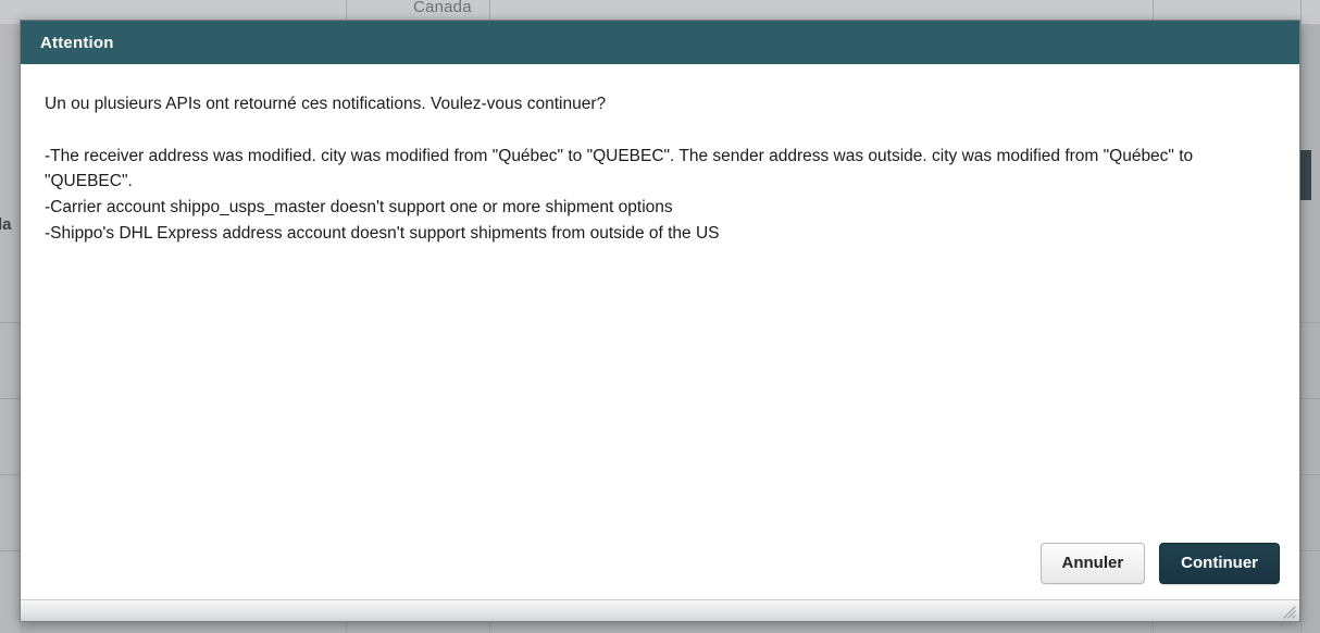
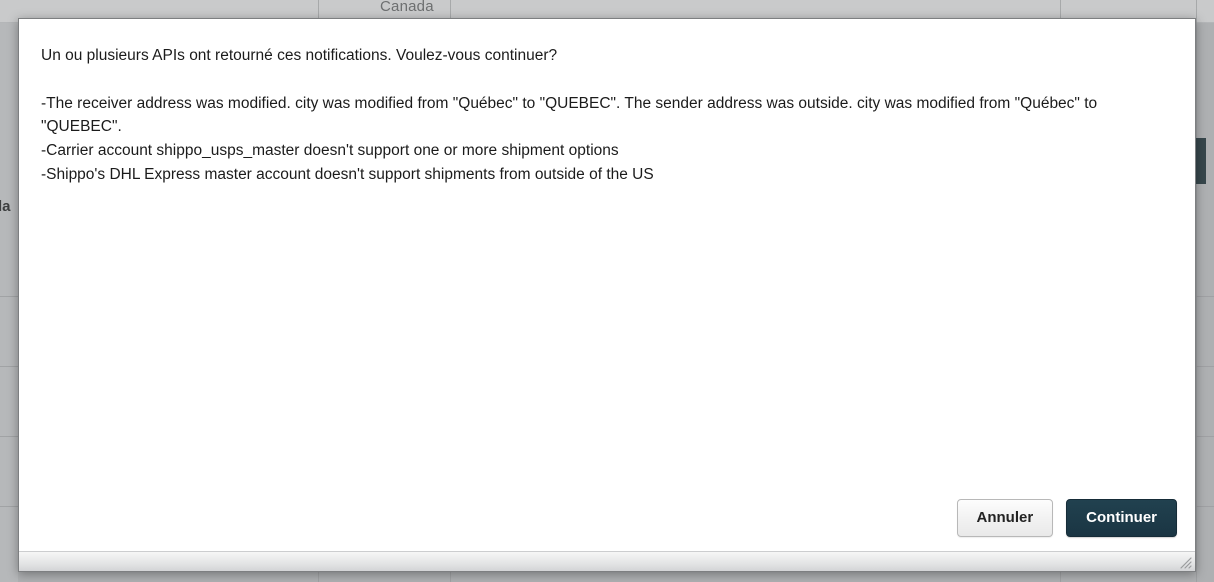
  Canada
  la
- Attention
  Un ou plusieurs APIs ont retourné ces notifications. Voulez-vous continuer?
  -The receiver address was modified. city was modified from "Québec" to "QUEBEC". The sender address was outside. city was modified from "Québec" to "QUEBEC".
  -Carrier account shippo_usps_master doesn't support one or more shipment options
- -Shippo's DHL Express address account doesn't support shipments from outside of the US
+ -Shippo's DHL Express master account doesn't support shipments from outside of the US
  Annuler
  Continuer
